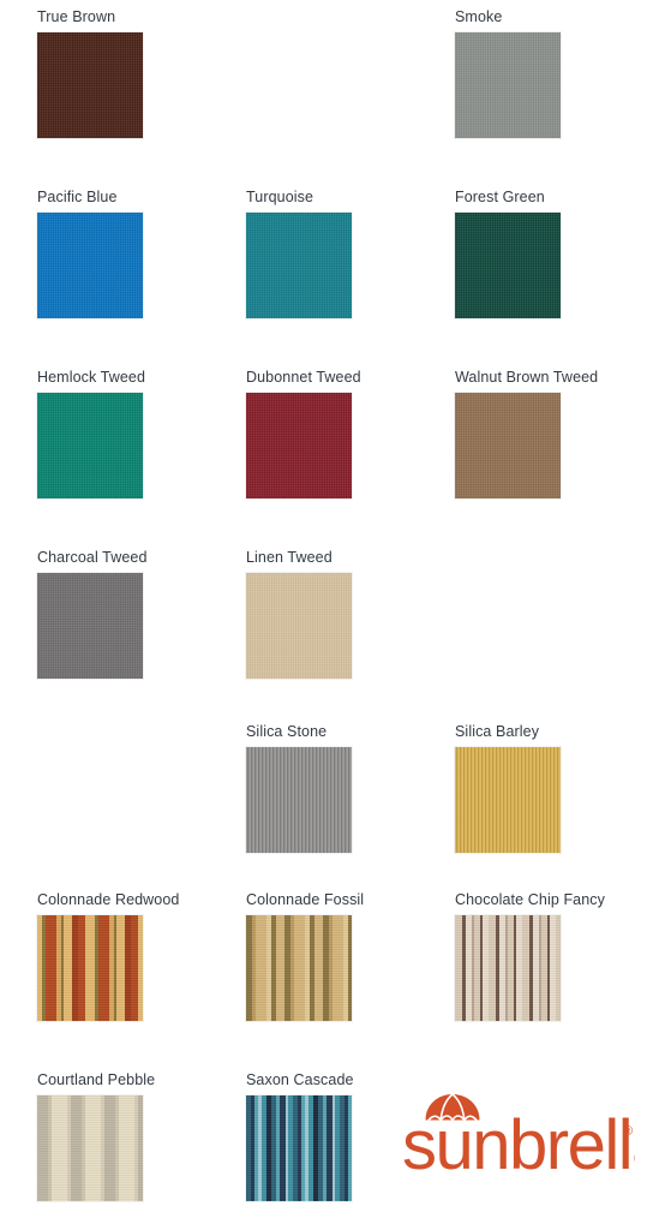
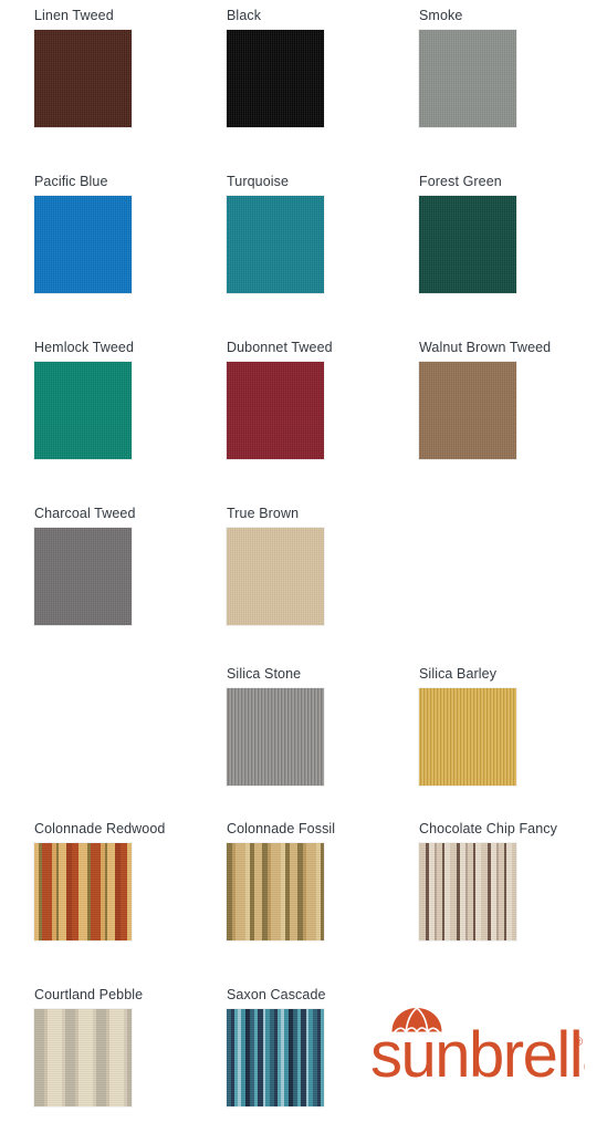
- True Brown
+ Linen Tweed
+ Black
  Smoke
  Pacific Blue
  Turquoise
  Forest Green
  Hemlock Tweed
  Dubonnet Tweed
  Walnut Brown Tweed
  Charcoal Tweed
- Linen Tweed
+ True Brown
  Silica Stone
  Silica Barley
  Colonnade Redwood
  Colonnade Fossil
  Chocolate Chip Fancy
  Courtland Pebble
  Saxon Cascade
  sunbrell
  ®
